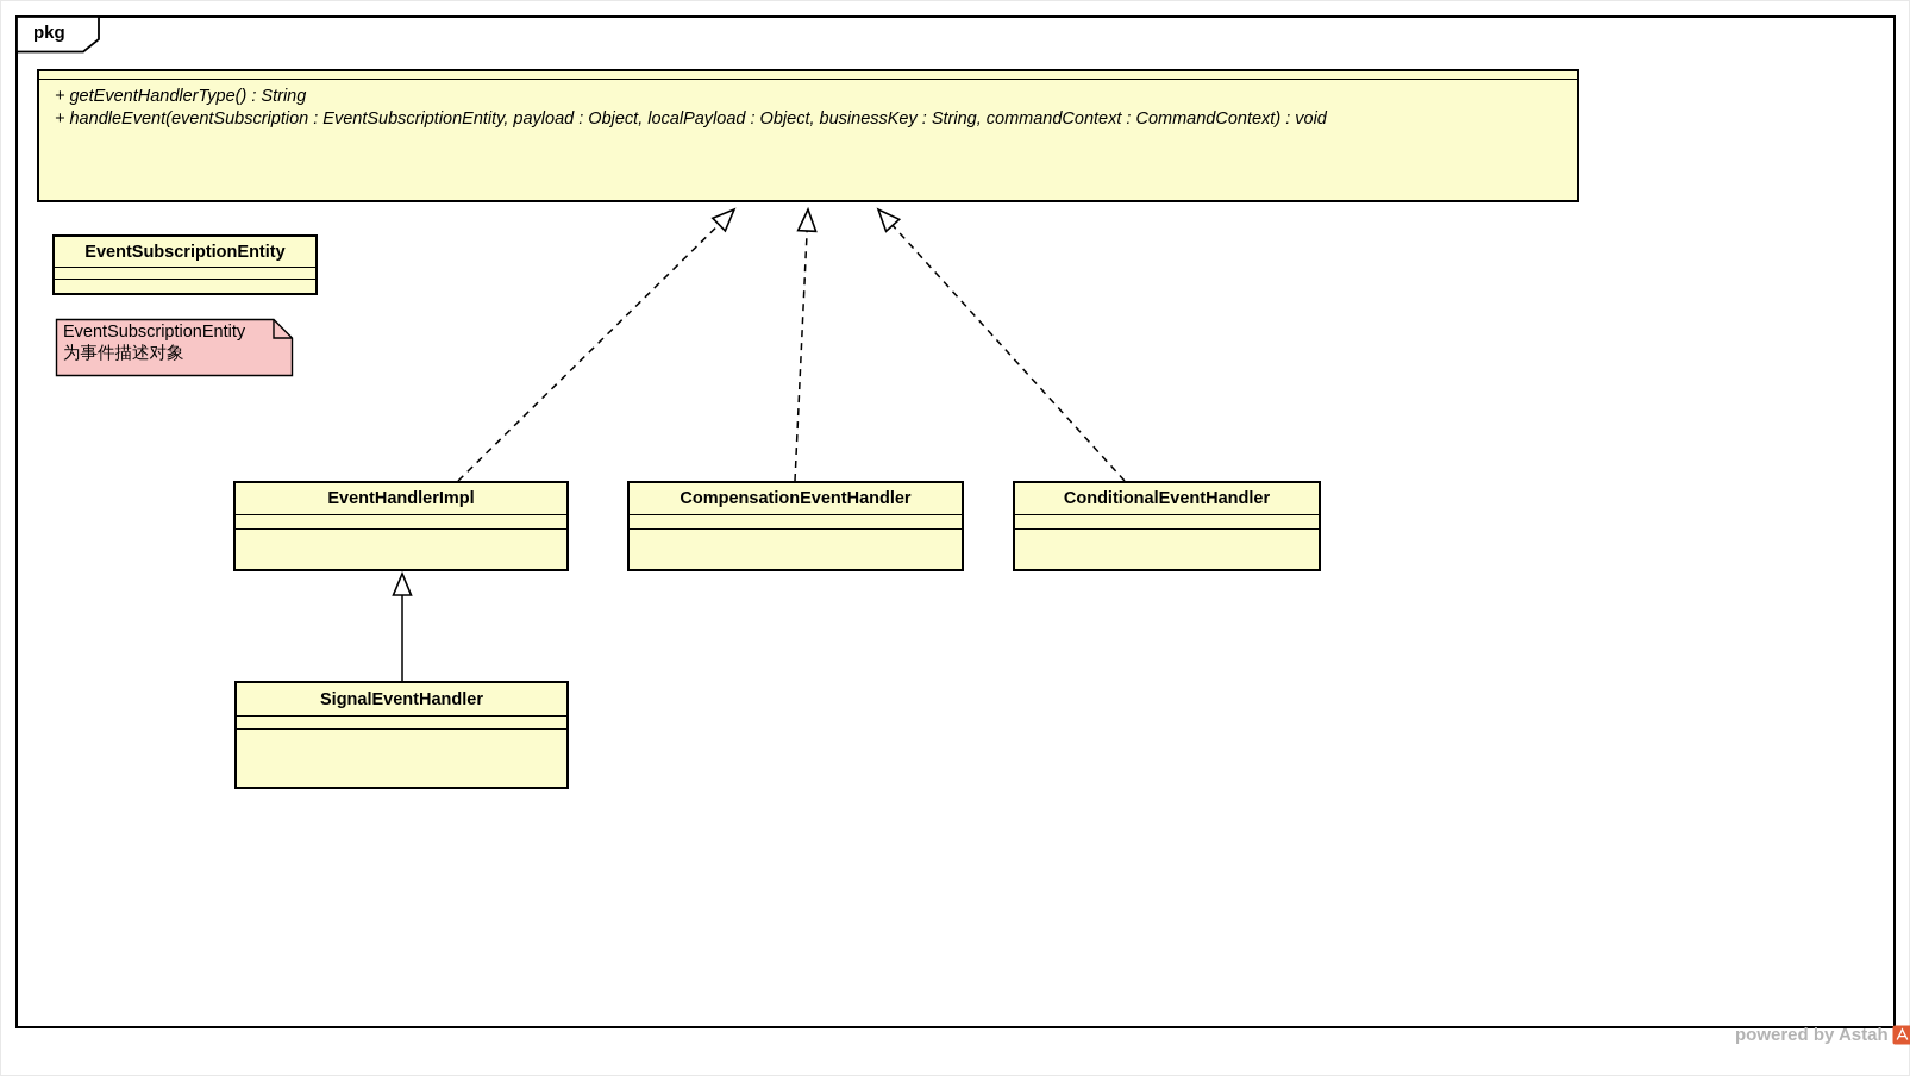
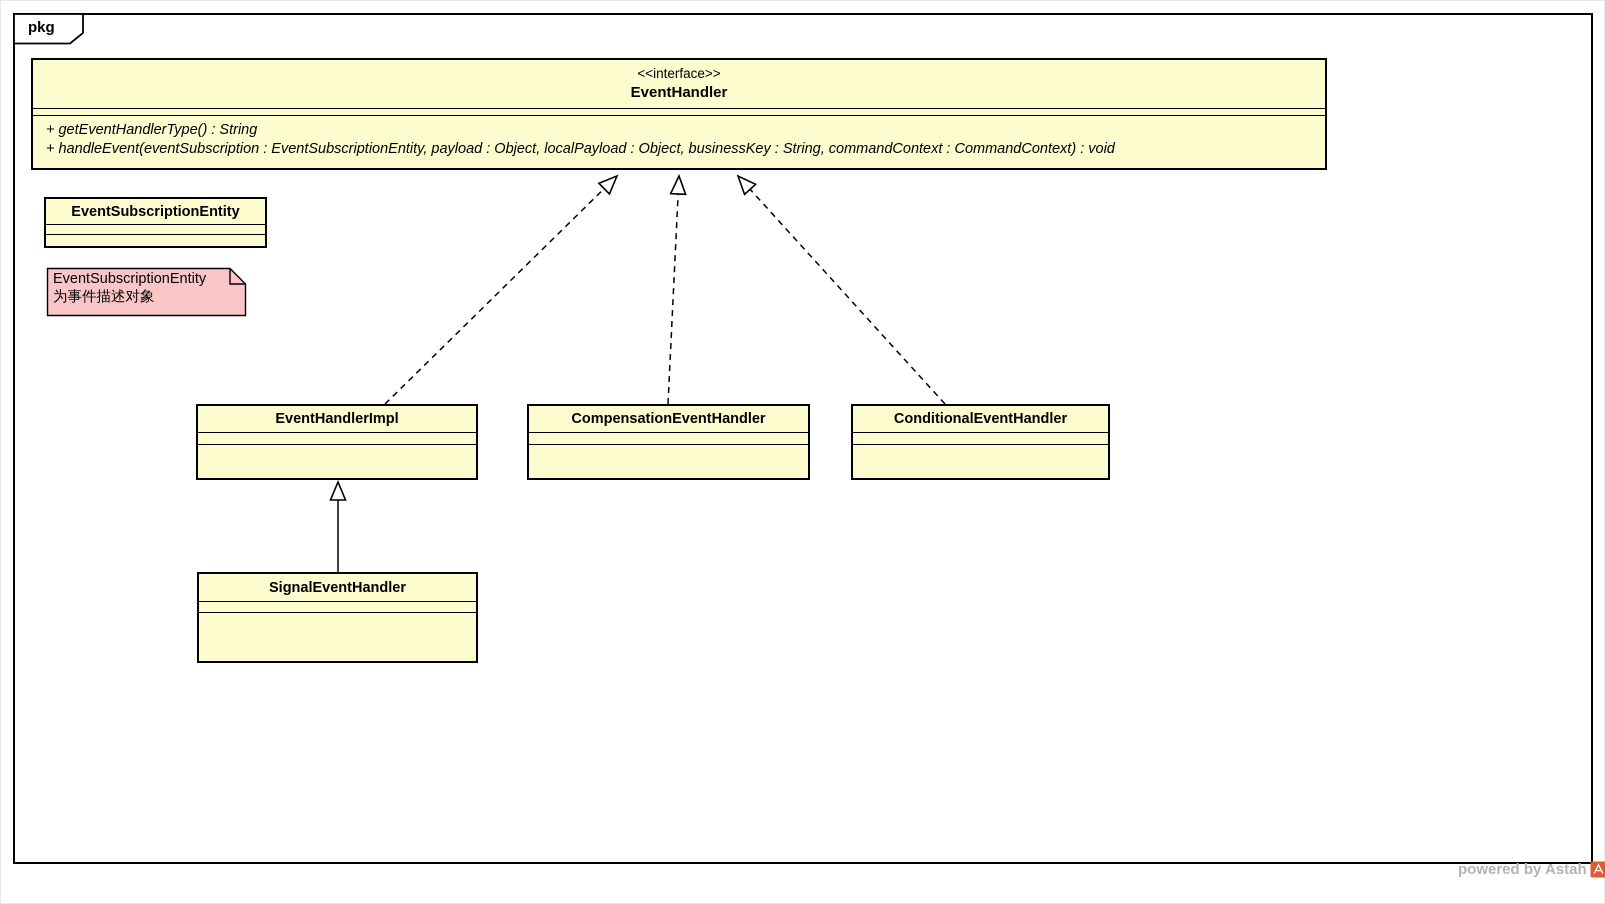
  pkg
+ <<interface>>
+ EventHandler
  + getEventHandlerType() : String
  + handleEvent(eventSubscription : EventSubscriptionEntity, payload : Object, localPayload : Object, businessKey : String, commandContext : CommandContext) : void
  EventSubscriptionEntity
  EventSubscriptionEntity
  为事件描述对象
  EventHandlerImpl
  CompensationEventHandler
  ConditionalEventHandler
  SignalEventHandler
  powered by Astah
